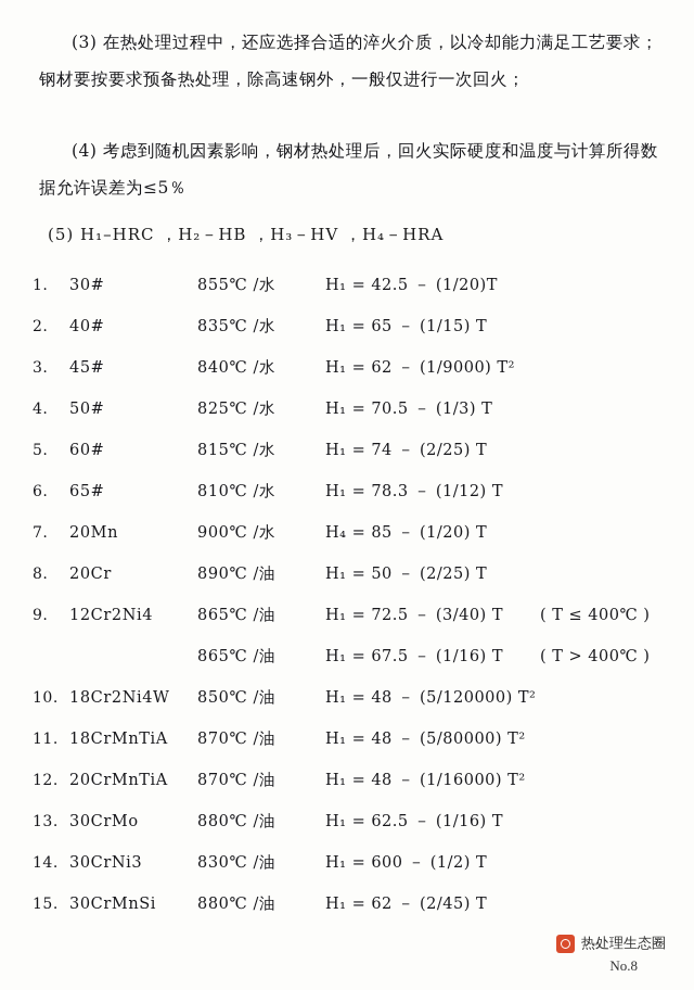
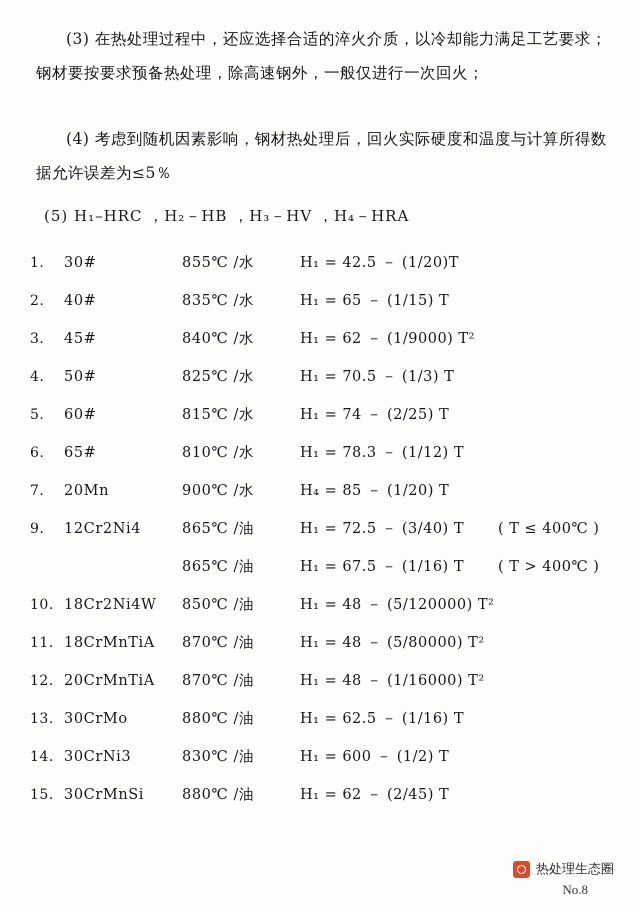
  (3) 在热处理过程中，还应选择合适的淬火介质，以冷却能力满足工艺要求；钢材要按要求预备热处理，除高速钢外，一般仅进行一次回火；
  (4) 考虑到随机因素影响，钢材热处理后，回火实际硬度和温度与计算所得数据允许误差为≤5％
  (5) H₁–HRC ，H₂－HB ，H₃－HV ，H₄－HRA
  1.	30#	855℃ /水	H₁ = 42.5 － (1/20)T
  2.	40#	835℃ /水	H₁ = 65 － (1/15) T
  3.	45#	840℃ /水	H₁ = 62 － (1/9000) T²
  4.	50#	825℃ /水	H₁ = 70.5 － (1/3) T
  5.	60#	815℃ /水	H₁ = 74 － (2/25) T
  6.	65#	810℃ /水	H₁ = 78.3 － (1/12) T
  7.	20Mn	900℃ /水	H₄ = 85 － (1/20) T
- 8.	20Cr	890℃ /油	H₁ = 50 － (2/25) T
  9.	12Cr2Ni4	865℃ /油	H₁ = 72.5 － (3/40) T ( T ≤ 400℃ )
  		865℃ /油	H₁ = 67.5 － (1/16) T ( T > 400℃ )
  10.	18Cr2Ni4W	850℃ /油	H₁ = 48 － (5/120000) T²
  11.	18CrMnTiA	870℃ /油	H₁ = 48 － (5/80000) T²
  12.	20CrMnTiA	870℃ /油	H₁ = 48 － (1/16000) T²
  13.	30CrMo	880℃ /油	H₁ = 62.5 － (1/16) T
  14.	30CrNi3	830℃ /油	H₁ = 600 － (1/2) T
  15.	30CrMnSi	880℃ /油	H₁ = 62 － (2/45) T
  热处理生态圈
  No.8
